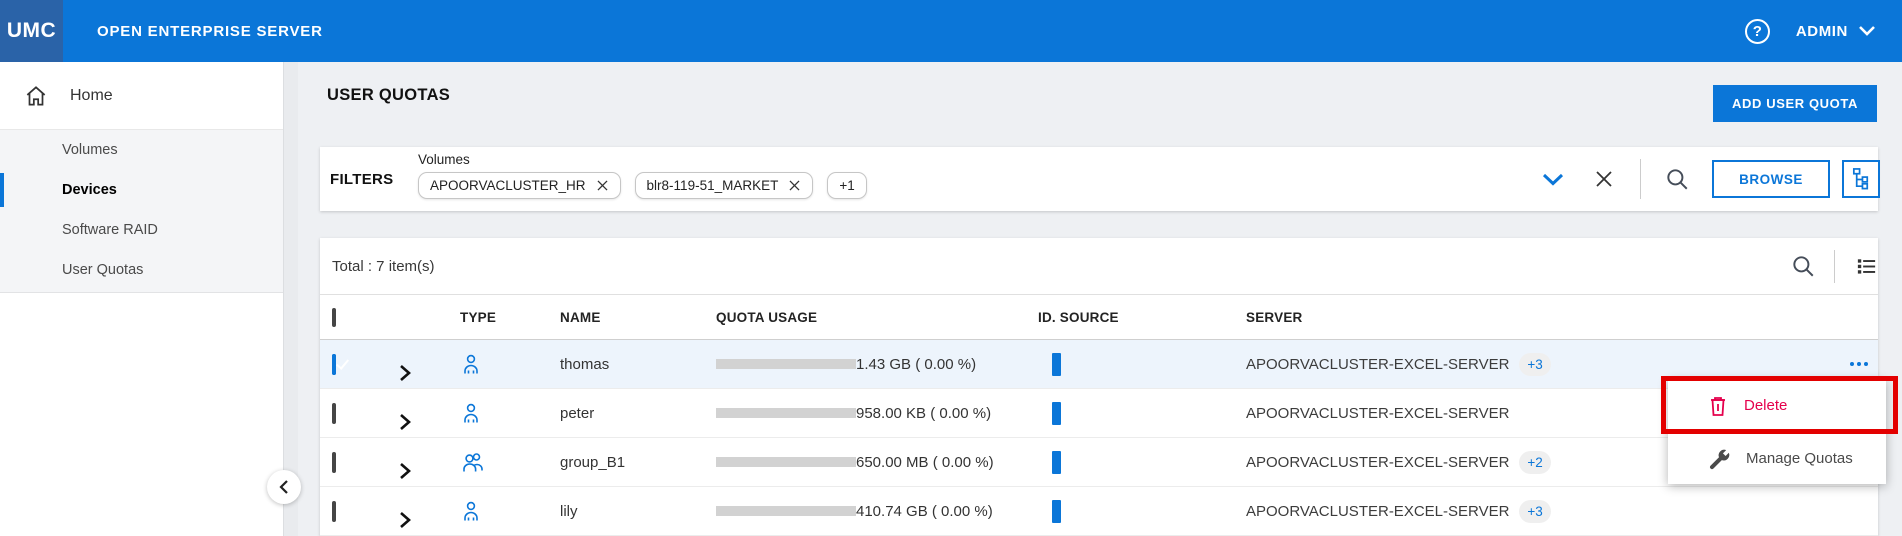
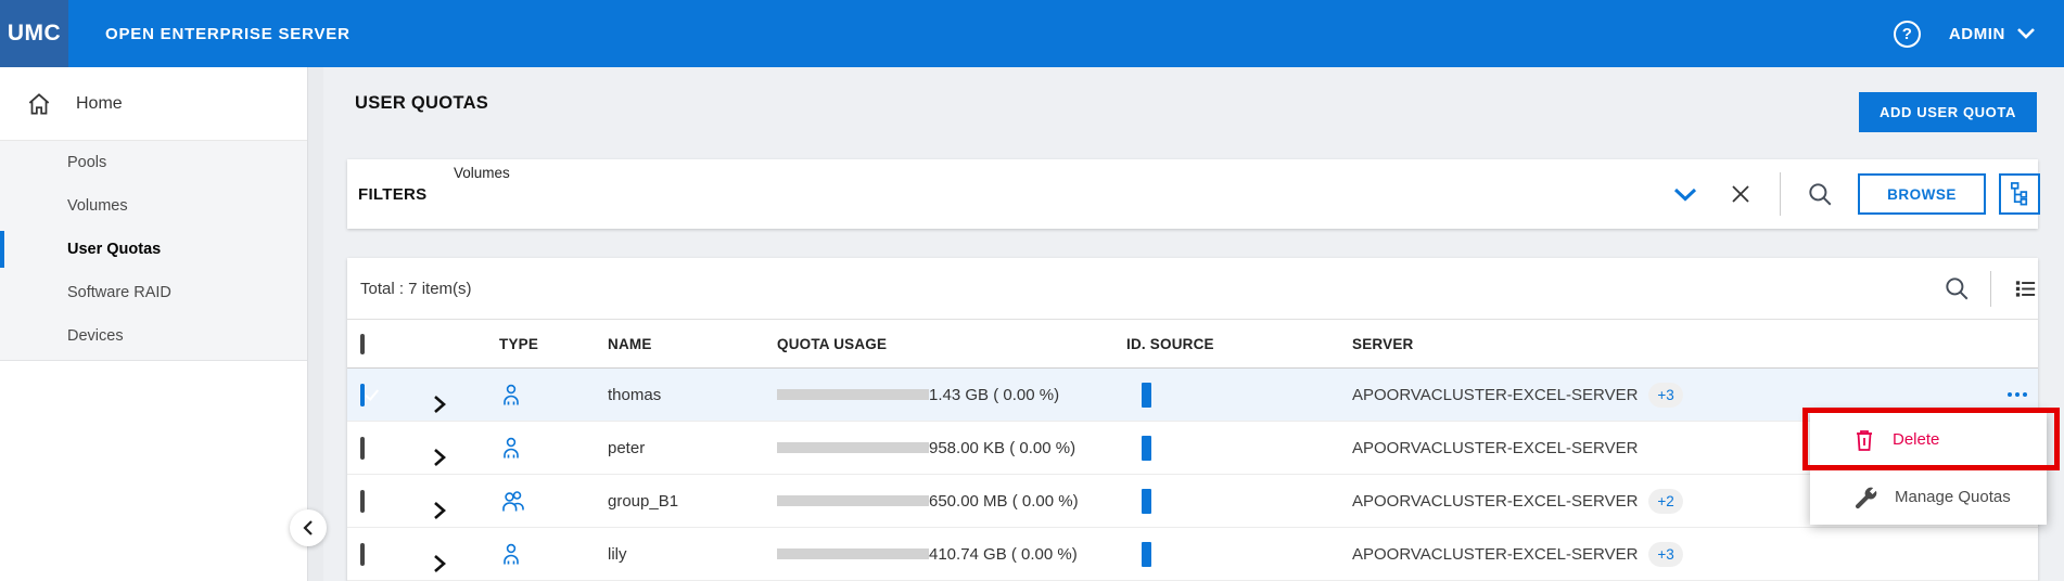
  UMC
  OPEN ENTERPRISE SERVER
  ?
  ADMIN
  Home
+ Pools
  Volumes
- Devices
+ User Quotas
  Software RAID
- User Quotas
+ Devices
  USER QUOTAS
  ADD USER QUOTA
  FILTERS
  Volumes
- APOORVACLUSTER_HR
- blr8-119-51_MARKET
- +1
  BROWSE
  Total : 7 item(s)
  TYPE
  NAME
  QUOTA USAGE
  ID. SOURCE
  SERVER
  thomas
  1.43 GB ( 0.00 %)
  APOORVACLUSTER-EXCEL-SERVER
  +3
  peter
  958.00 KB ( 0.00 %)
  APOORVACLUSTER-EXCEL-SERVER
  group_B1
  650.00 MB ( 0.00 %)
  APOORVACLUSTER-EXCEL-SERVER
  +2
  lily
  410.74 GB ( 0.00 %)
  APOORVACLUSTER-EXCEL-SERVER
  +3
  Delete
  Manage Quotas
